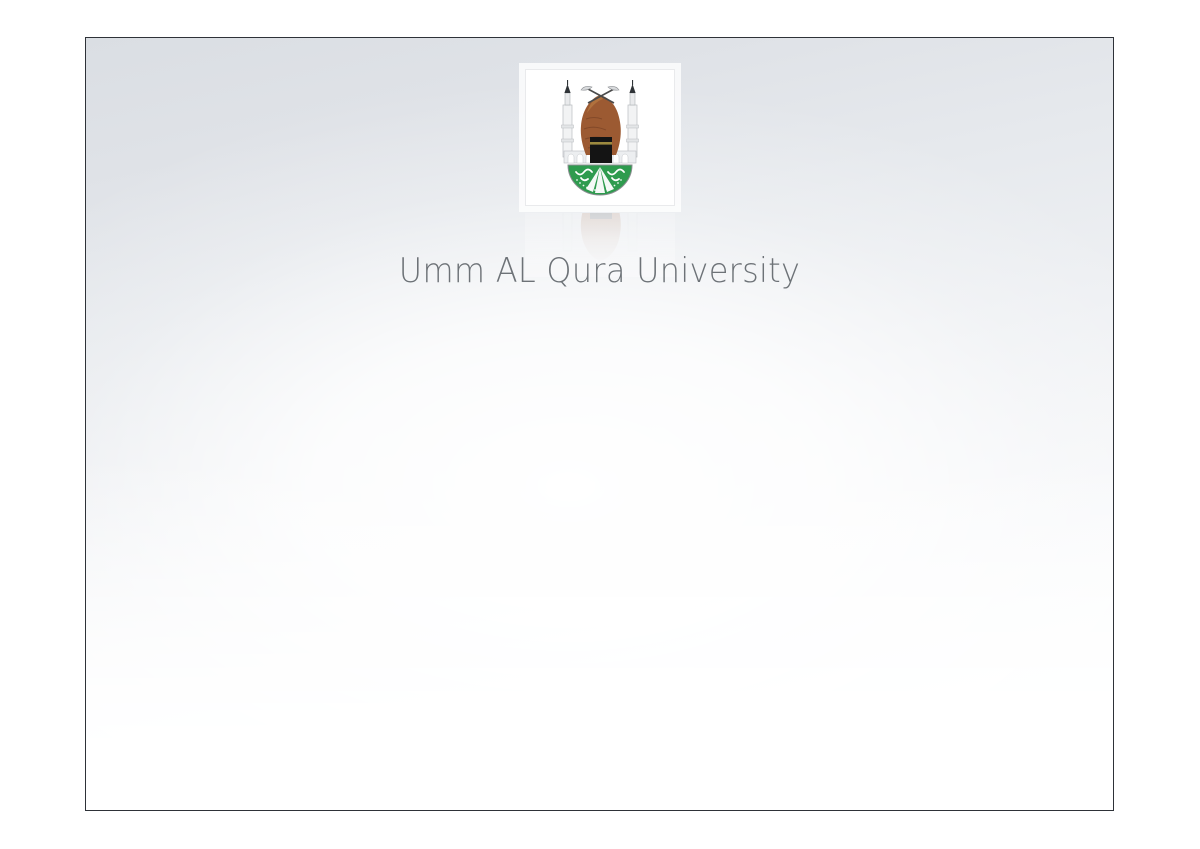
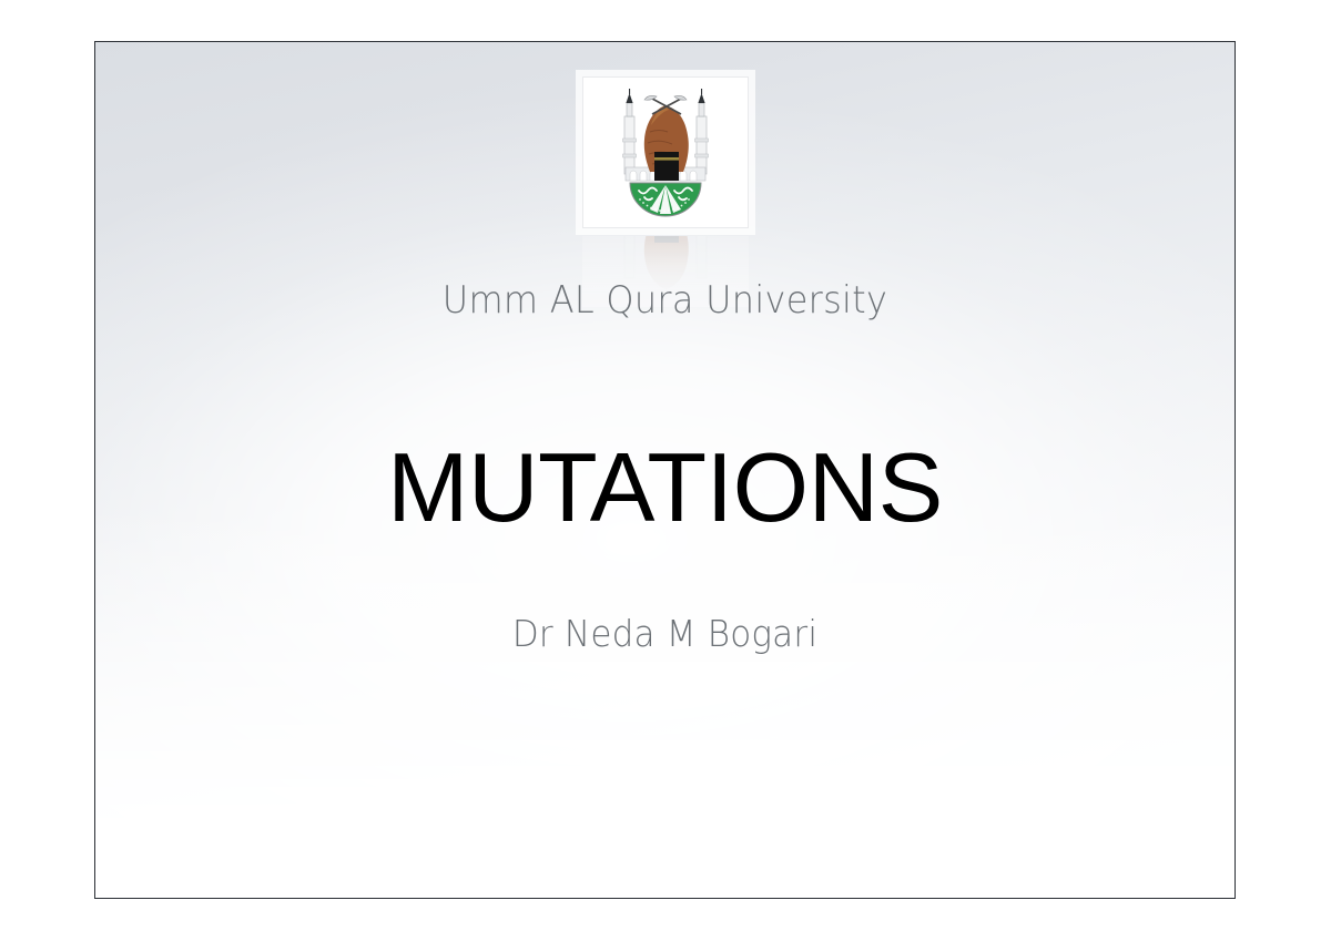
  Umm AL Qura University
+ MUTATIONS
+ Dr Neda M Bogari
